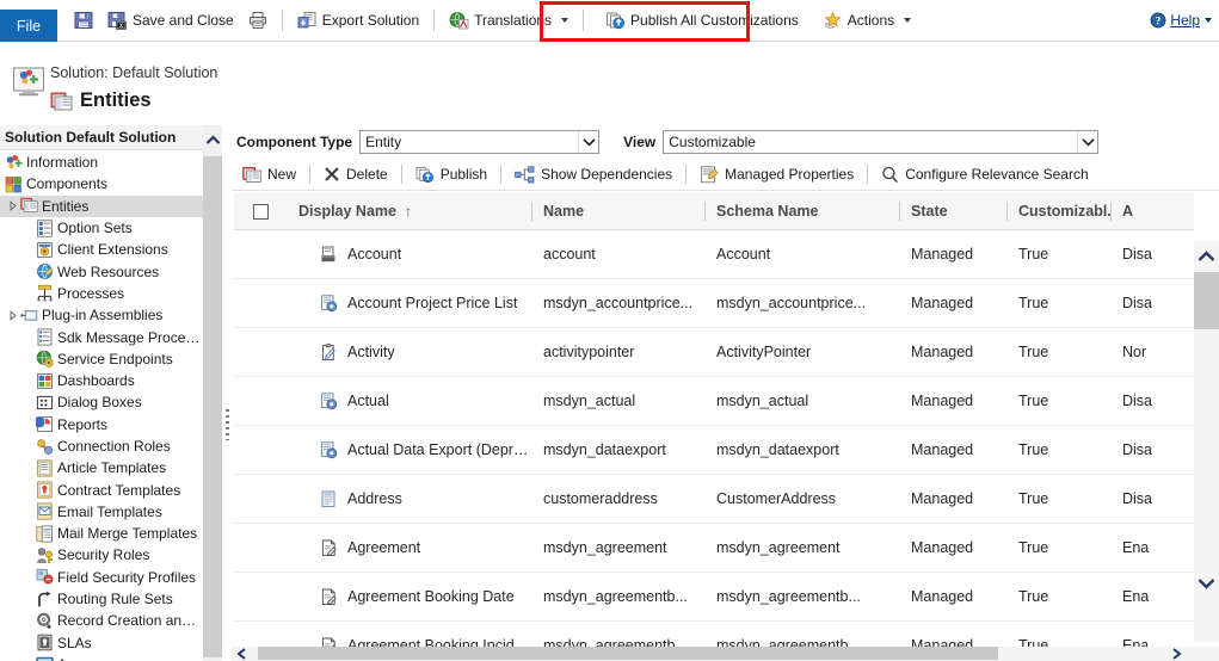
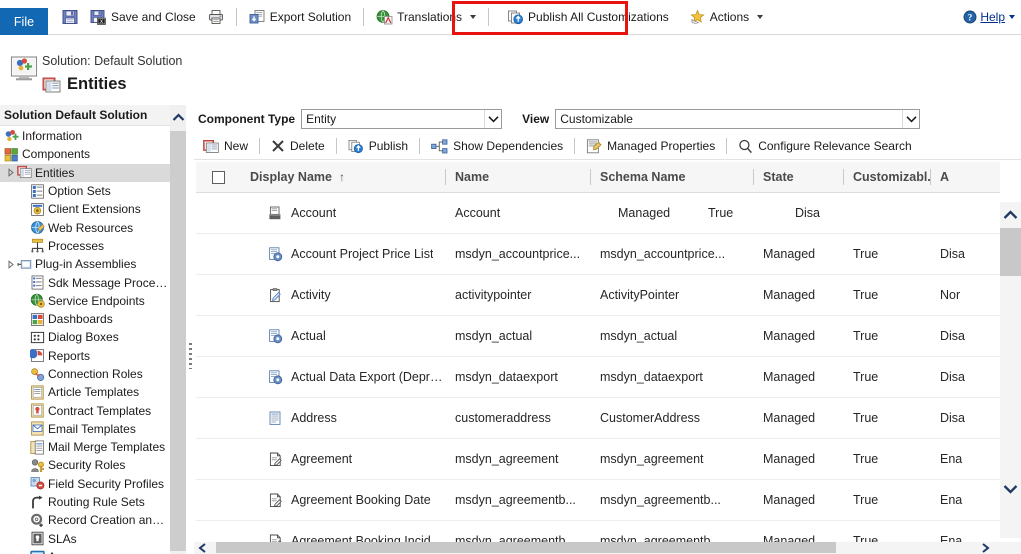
  File
  Save and Close
  Export Solution
  Translations
  Publish All Customizations
  Actions
  ?
  Help
  Solution: Default Solution
  Entities
  Solution Default Solution
  Information
  Components
  Entities
  Option Sets
  Client Extensions
  Web Resources
  Processes
  Plug-in Assemblies
  Sdk Message Processi
  Service Endpoints
  Dashboards
  Dialog Boxes
  Reports
  Connection Roles
  Article Templates
  Contract Templates
  Email Templates
  Mail Merge Templates
  Security Roles
  Field Security Profiles
  Routing Rule Sets
  Record Creation and U
  SLAs
  Component Type
  Entity
  View
  Customizable
  New
  Delete
  Publish
  Show Dependencies
  Managed Properties
  Configure Relevance Search
  Display Name
  ↑
  Name
  Schema Name
  State
  Customizabl
  A
  Account
- account
  Account
  Managed
  True
  Disa
  Account Project Price List
  msdyn_accountprice...
  msdyn_accountprice...
  Managed
  True
  Disa
  Activity
  activitypointer
  ActivityPointer
  Managed
  True
  Nor
  Actual
  msdyn_actual
  msdyn_actual
  Managed
  True
  Disa
  Actual Data Export (Deprec
  msdyn_dataexport
  msdyn_dataexport
  Managed
  True
  Disa
  Address
  customeraddress
  CustomerAddress
  Managed
  True
  Disa
  Agreement
  msdyn_agreement
  msdyn_agreement
  Managed
  True
  Ena
  Agreement Booking Date
  msdyn_agreementb...
  msdyn_agreementb...
  Managed
  True
  Ena
  Agreement Booking Inciden
  msdyn_agreementb...
  msdyn_agreementb...
  Managed
  True
  Ena
